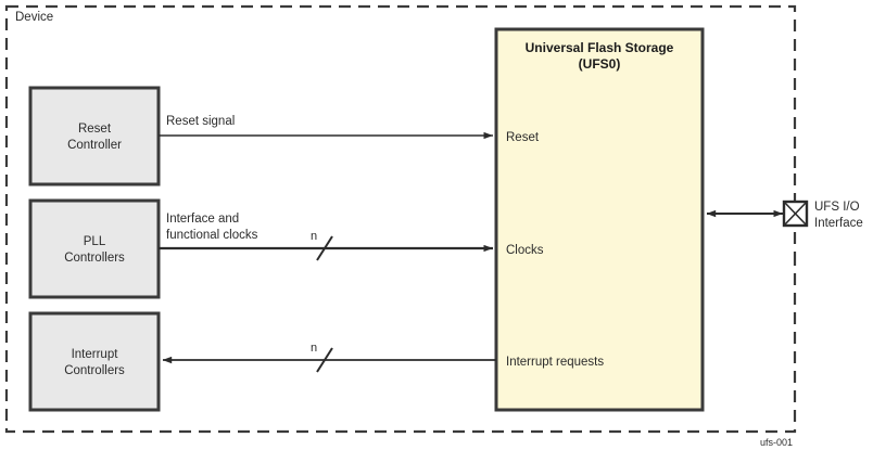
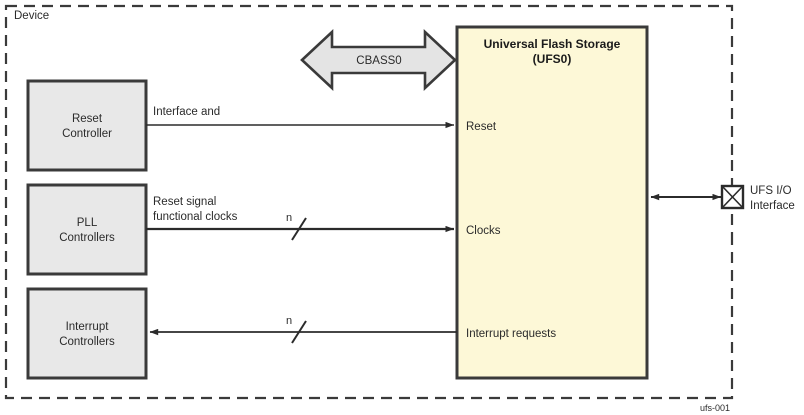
  Device
  Universal Flash Storage
  (UFS0)
  Reset
  Clocks
  Interrupt requests
+ CBASS0
  Reset
  Controller
  PLL
  Controllers
  Interrupt
  Controllers
- Reset signal
+ Interface and
  n
- Interface and
+ Reset signal
  functional clocks
  n
  UFS I/O
  Interface
  ufs-001
